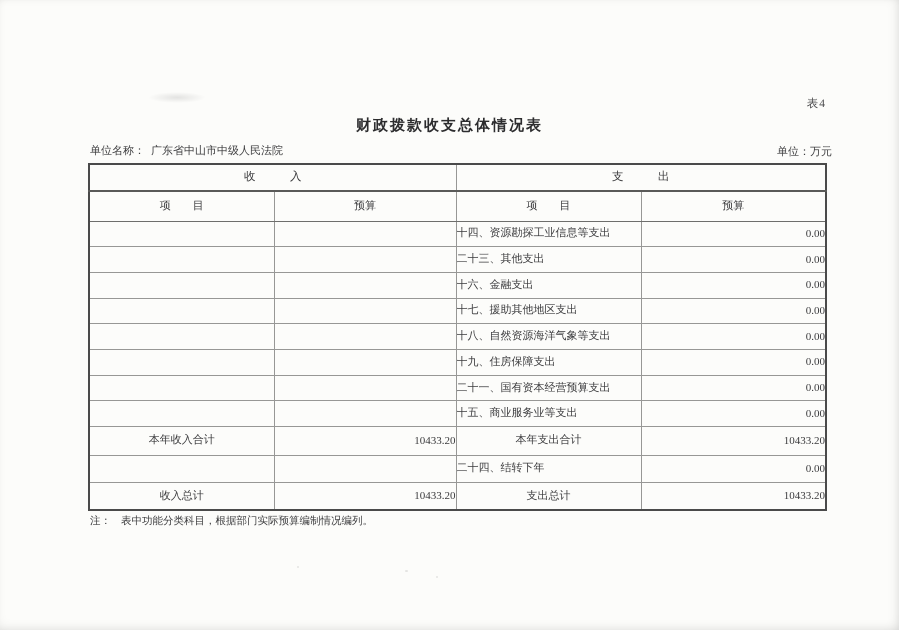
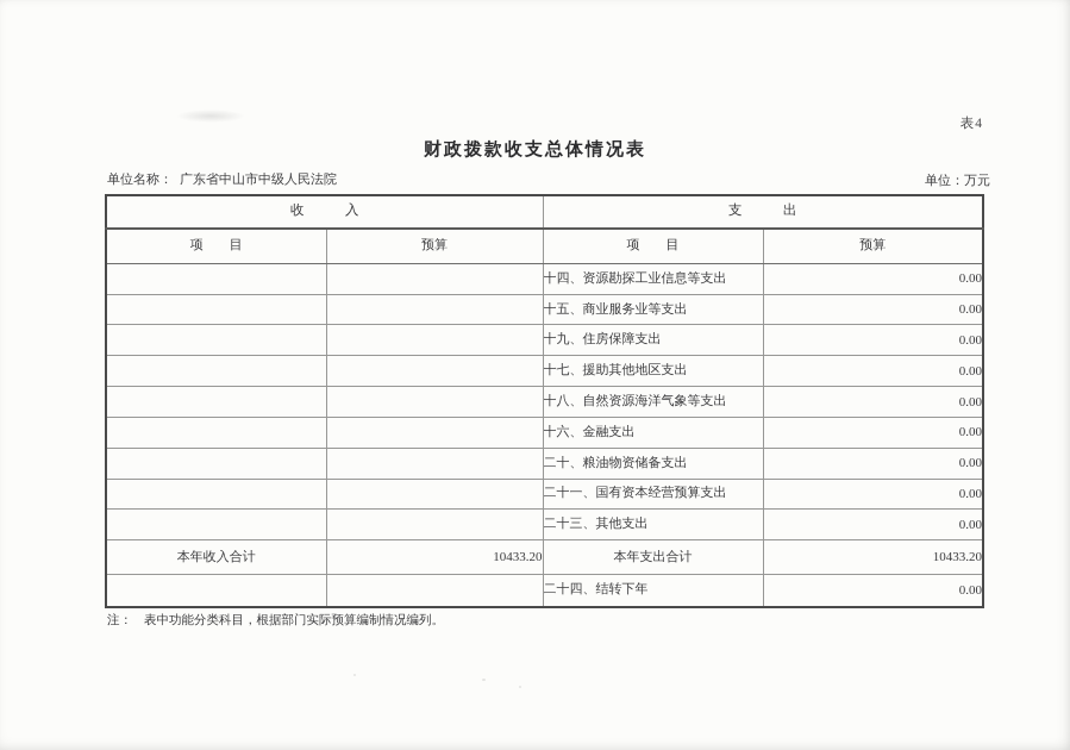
  表4
  财政拨款收支总体情况表
  单位名称： 广东省中山市中级人民法院
  单位：万元
  收 入	支 出
  项 目	预算	项 目	预算
  		十四、资源勘探工业信息等支出	0.00
- 		二十三、其他支出	0.00
+ 		十五、商业服务业等支出	0.00
- 		十六、金融支出	0.00
+ 		十九、住房保障支出	0.00
  		十七、援助其他地区支出	0.00
  		十八、自然资源海洋气象等支出	0.00
- 		十九、住房保障支出	0.00
+ 		十六、金融支出	0.00
+ 		二十、粮油物资储备支出	0.00
  		二十一、国有资本经营预算支出	0.00
- 		十五、商业服务业等支出	0.00
+ 		二十三、其他支出	0.00
  本年收入合计	10433.20	本年支出合计	10433.20
  		二十四、结转下年	0.00
- 收入总计	10433.20	支出总计	10433.20
  注： 表中功能分类科目，根据部门实际预算编制情况编列。
